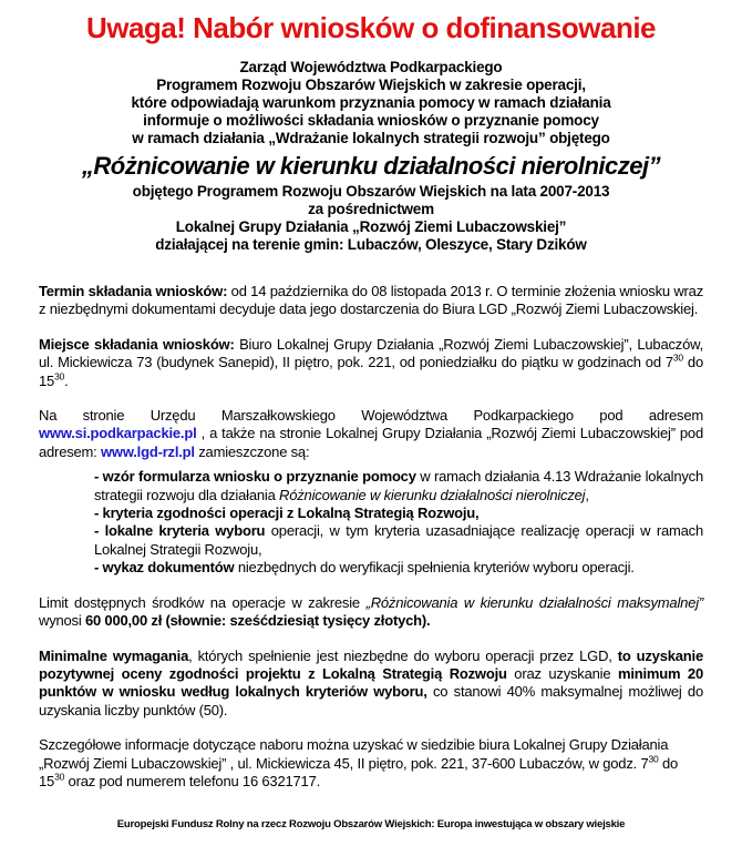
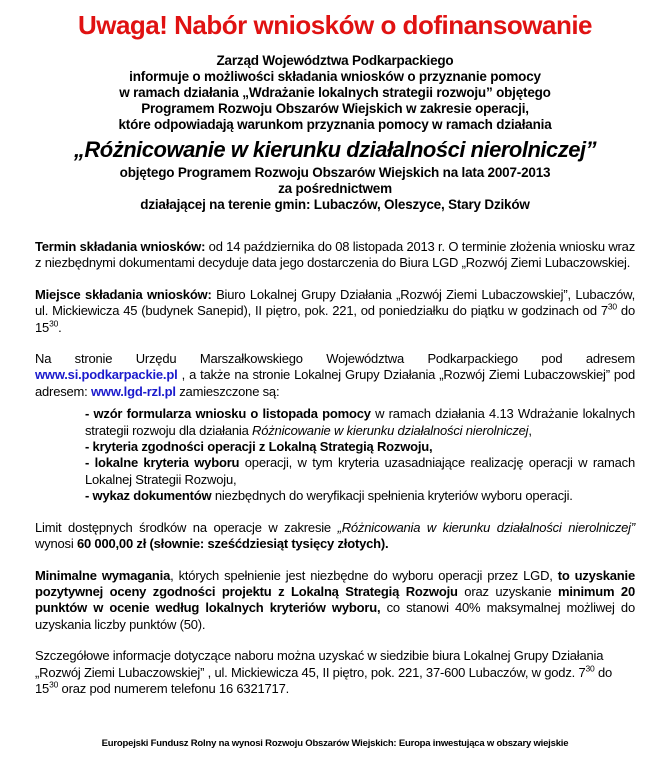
  Uwaga! Nabór wniosków o dofinansowanie
  Zarząd Województwa Podkarpackiego
- Programem Rozwoju Obszarów Wiejskich w zakresie operacji,
+ informuje o możliwości składania wniosków o przyznanie pomocy
- które odpowiadają warunkom przyznania pomocy w ramach działania
+ w ramach działania „Wdrażanie lokalnych strategii rozwoju” objętego
- informuje o możliwości składania wniosków o przyznanie pomocy
+ Programem Rozwoju Obszarów Wiejskich w zakresie operacji,
- w ramach działania „Wdrażanie lokalnych strategii rozwoju” objętego
+ które odpowiadają warunkom przyznania pomocy w ramach działania
  „Różnicowanie w kierunku działalności nierolniczej”
  objętego Programem Rozwoju Obszarów Wiejskich na lata 2007-2013
  za pośrednictwem
- Lokalnej Grupy Działania „Rozwój Ziemi Lubaczowskiej”
  działającej na terenie gmin: Lubaczów, Oleszyce, Stary Dzików
  Termin składania wniosków: od 14 października do 08 listopada 2013 r. O terminie złożenia wniosku wraz z niezbędnymi dokumentami decyduje data jego dostarczenia do Biura LGD „Rozwój Ziemi Lubaczowskiej.
- Miejsce składania wniosków: Biuro Lokalnej Grupy Działania „Rozwój Ziemi Lubaczowskiej”, Lubaczów, ul. Mickiewicza 73 (budynek Sanepid), II piętro, pok. 221, od poniedziałku do piątku w godzinach od 730 do 1530.
+ Miejsce składania wniosków: Biuro Lokalnej Grupy Działania „Rozwój Ziemi Lubaczowskiej”, Lubaczów, ul. Mickiewicza 45 (budynek Sanepid), II piętro, pok. 221, od poniedziałku do piątku w godzinach od 730 do 1530.
  Na stronie Urzędu Marszałkowskiego Województwa Podkarpackiego pod adresem www.si.podkarpackie.pl , a także na stronie Lokalnej Grupy Działania „Rozwój Ziemi Lubaczowskiej” pod adresem: www.lgd-rzl.pl zamieszczone są:
- - wzór formularza wniosku o przyznanie pomocy w ramach działania 4.13 Wdrażanie lokalnych strategii rozwoju dla działania Różnicowanie w kierunku działalności nierolniczej,
+ - wzór formularza wniosku o listopada pomocy w ramach działania 4.13 Wdrażanie lokalnych strategii rozwoju dla działania Różnicowanie w kierunku działalności nierolniczej,
  - kryteria zgodności operacji z Lokalną Strategią Rozwoju,
  - lokalne kryteria wyboru operacji, w tym kryteria uzasadniające realizację operacji w ramach Lokalnej Strategii Rozwoju,
  - wykaz dokumentów niezbędnych do weryfikacji spełnienia kryteriów wyboru operacji.
- Limit dostępnych środków na operacje w zakresie „Różnicowania w kierunku działalności maksymalnej” wynosi 60 000,00 zł (słownie: sześćdziesiąt tysięcy złotych).
+ Limit dostępnych środków na operacje w zakresie „Różnicowania w kierunku działalności nierolniczej” wynosi 60 000,00 zł (słownie: sześćdziesiąt tysięcy złotych).
- Minimalne wymagania, których spełnienie jest niezbędne do wyboru operacji przez LGD, to uzyskanie pozytywnej oceny zgodności projektu z Lokalną Strategią Rozwoju oraz uzyskanie minimum 20 punktów w wniosku według lokalnych kryteriów wyboru, co stanowi 40% maksymalnej możliwej do uzyskania liczby punktów (50).
+ Minimalne wymagania, których spełnienie jest niezbędne do wyboru operacji przez LGD, to uzyskanie pozytywnej oceny zgodności projektu z Lokalną Strategią Rozwoju oraz uzyskanie minimum 20 punktów w ocenie według lokalnych kryteriów wyboru, co stanowi 40% maksymalnej możliwej do uzyskania liczby punktów (50).
  Szczegółowe informacje dotyczące naboru można uzyskać w siedzibie biura Lokalnej Grupy Działania „Rozwój Ziemi Lubaczowskiej” , ul. Mickiewicza 45, II piętro, pok. 221, 37-600 Lubaczów, w godz. 730 do 1530 oraz pod numerem telefonu 16 6321717.
- Europejski Fundusz Rolny na rzecz Rozwoju Obszarów Wiejskich: Europa inwestująca w obszary wiejskie
+ Europejski Fundusz Rolny na wynosi Rozwoju Obszarów Wiejskich: Europa inwestująca w obszary wiejskie
